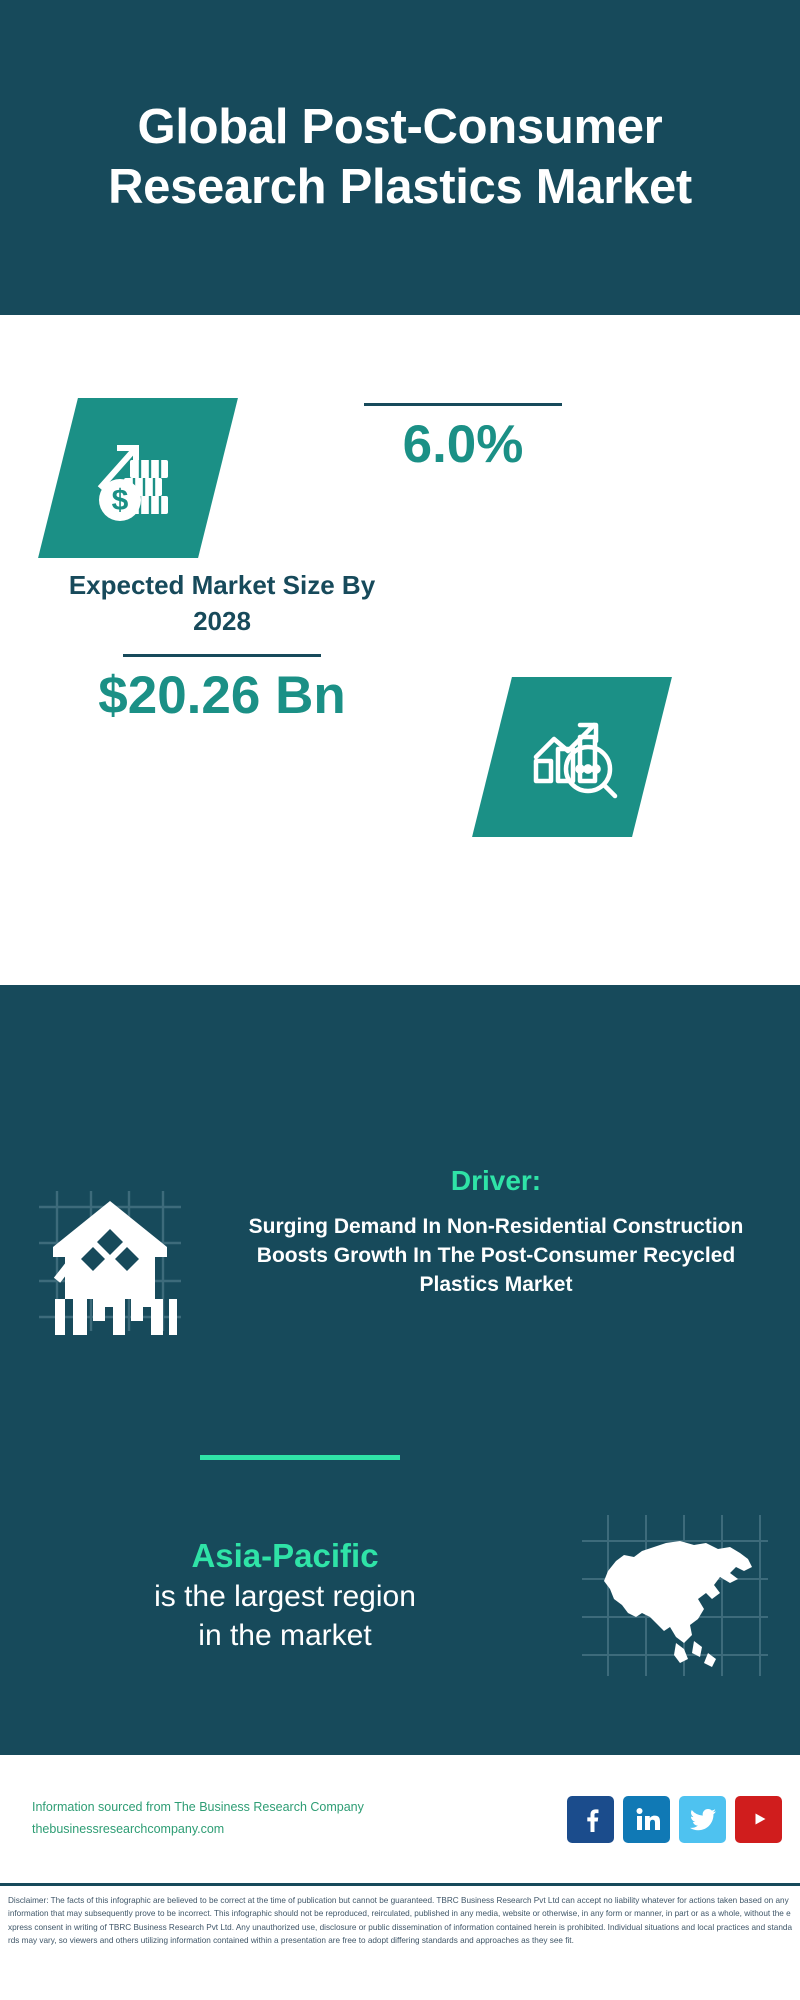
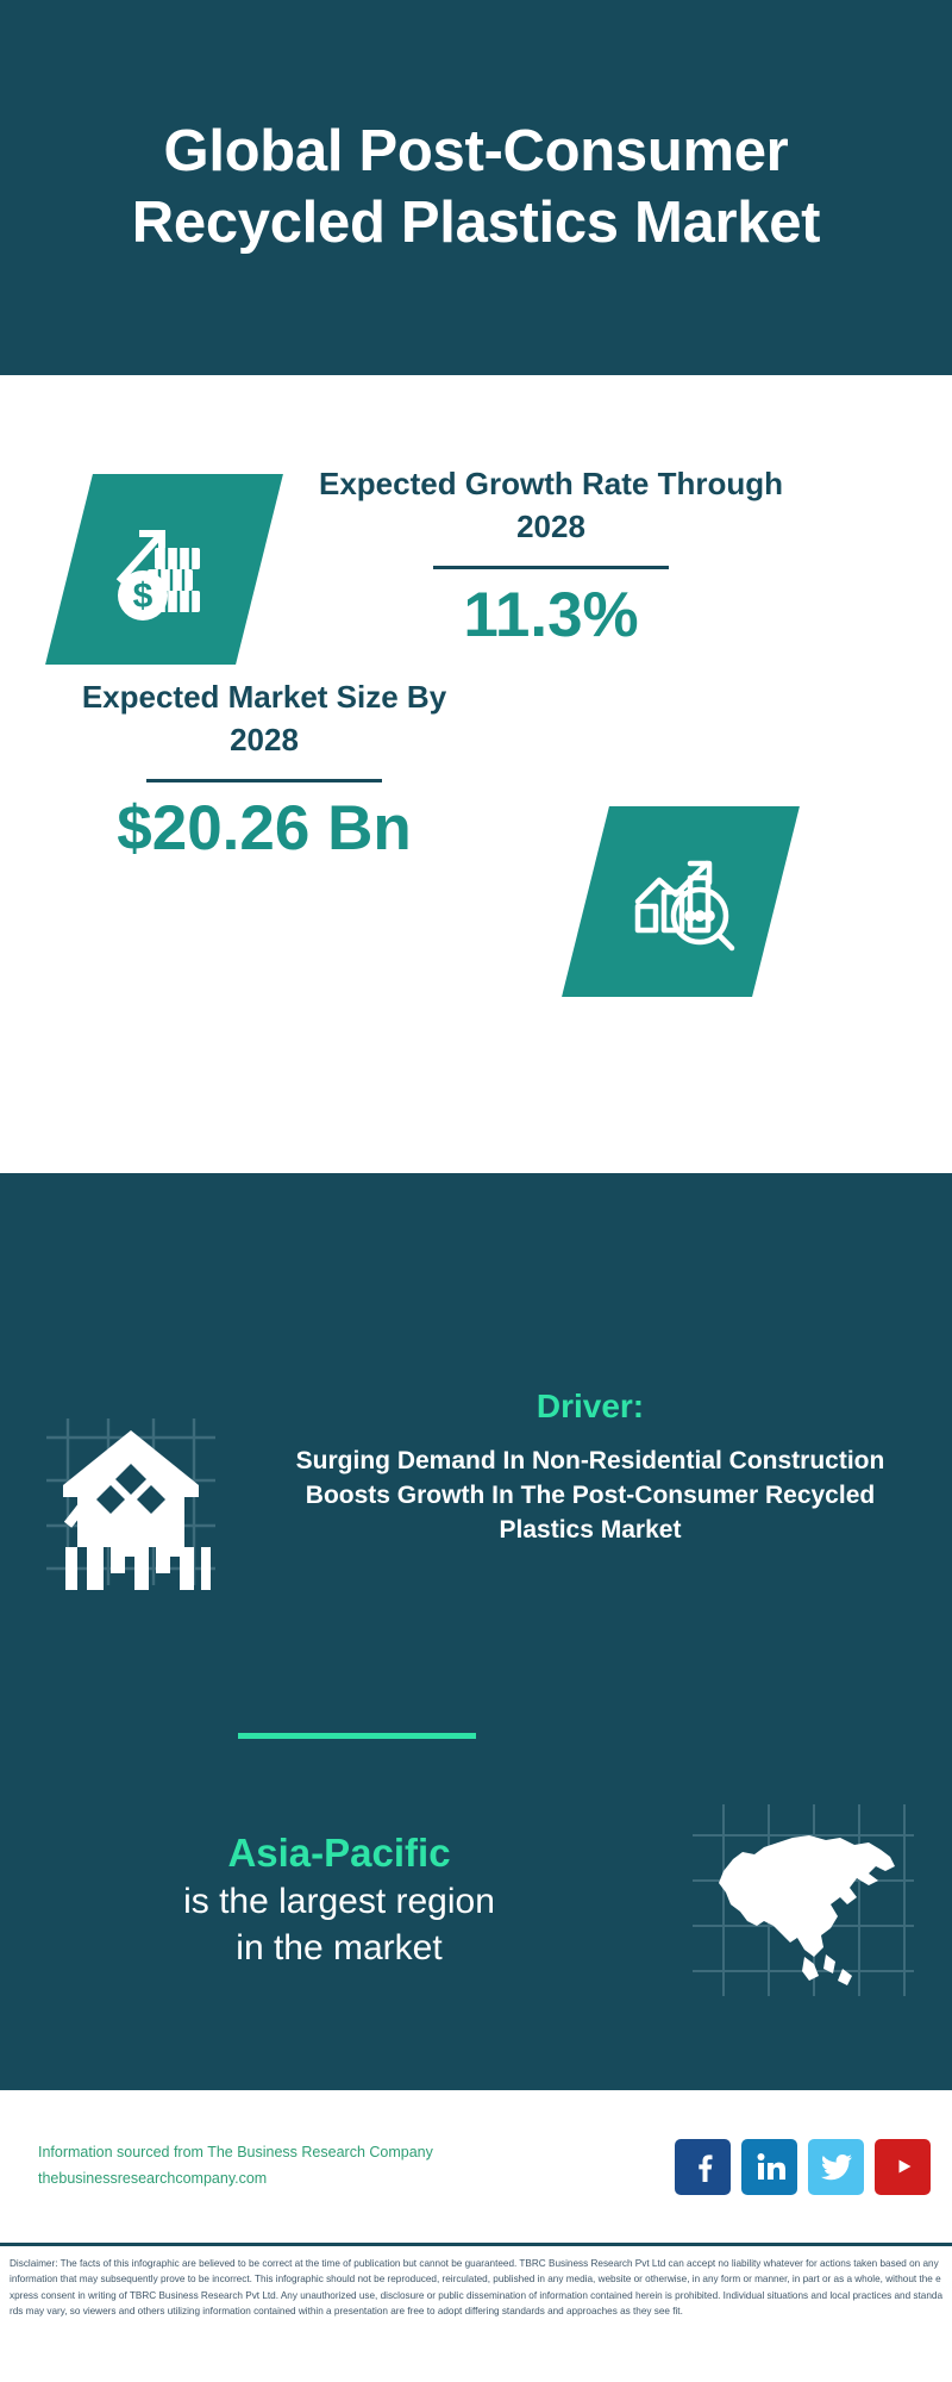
- Global Post-Consumer Research Plastics Market
+ Global Post-Consumer Recycled Plastics Market
+ Expected Growth Rate Through 2028
- 6.0%
+ 11.3%
  Expected Market Size By 2028
  $20.26 Bn
  Driver:
  Surging Demand In Non-Residential Construction Boosts Growth In The Post-Consumer Recycled Plastics Market
  Asia-Pacific
  is the largest region
  in the market
  Information sourced from The Business Research Company
  thebusinessresearchcompany.com
  Disclaimer: The facts of this infographic are believed to be correct at the time of publication but cannot be guaranteed. TBRC Business Research Pvt Ltd can accept no liability whatever for actions taken based on any information that may subsequently prove to be incorrect. This infographic should not be reproduced, reirculated, published in any media, website or otherwise, in any form or manner, in part or as a whole, without the express consent in writing of TBRC Business Research Pvt Ltd. Any unauthorized use, disclosure or public dissemination of information contained herein is prohibited. Individual situations and local practices and standards may vary, so viewers and others utilizing information contained within a presentation are free to adopt differing standards and approaches as they see fit.
